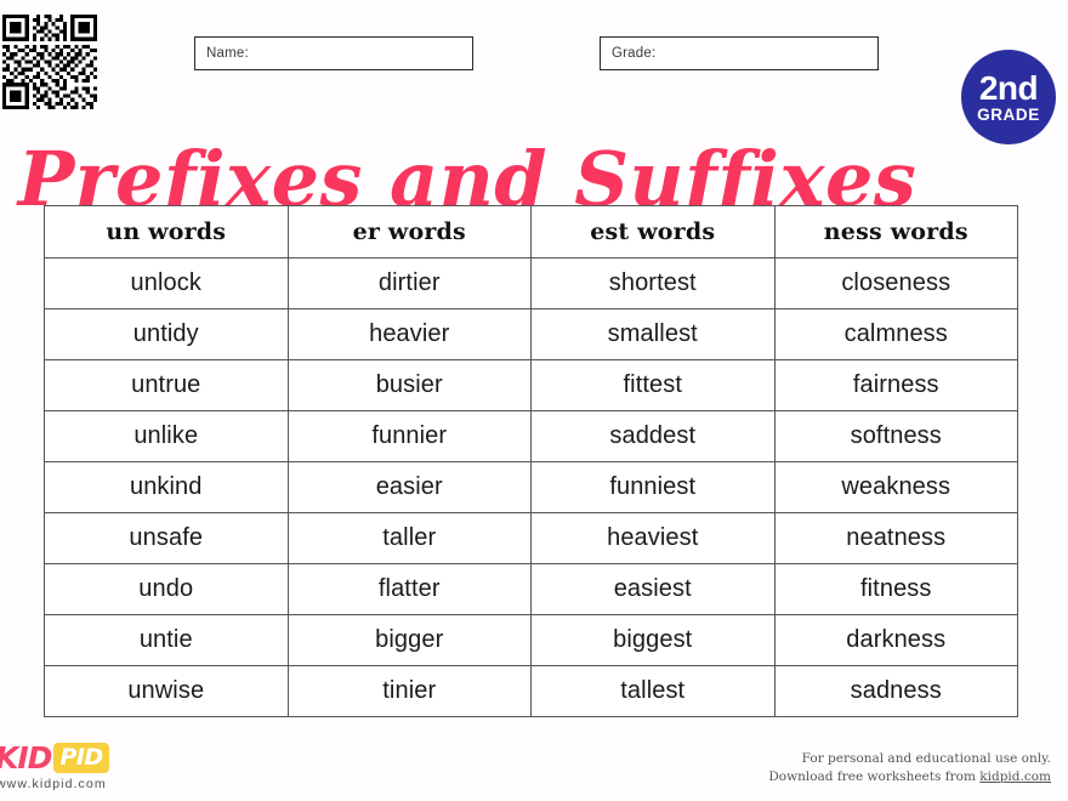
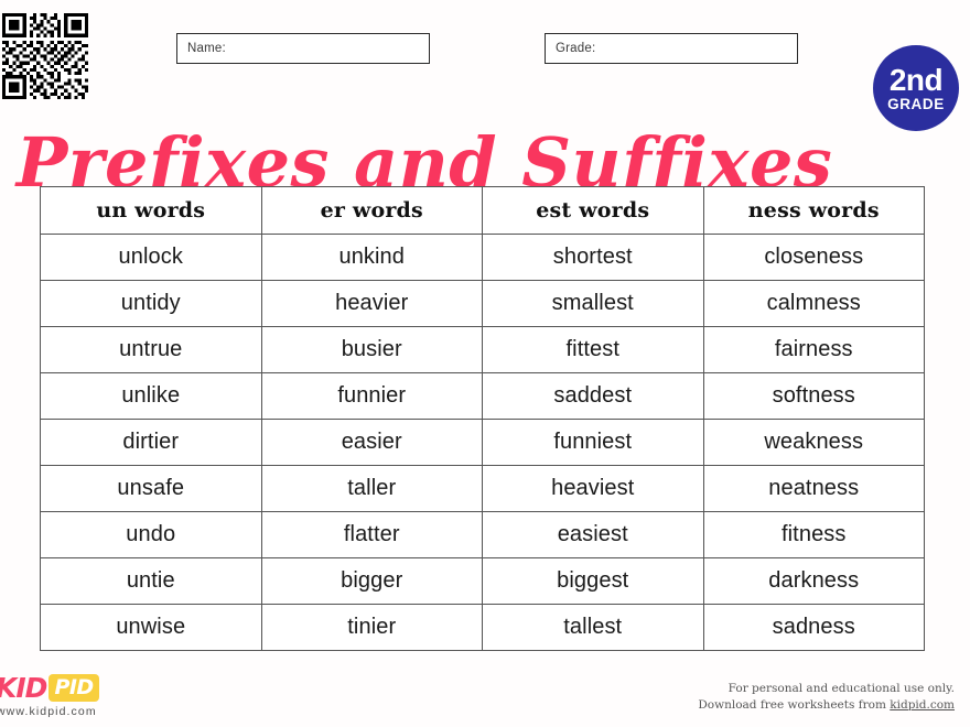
  Name:
  Grade:
  2nd
  GRADE
  Prefixes and Suffixes
  un words	er words	est words	ness words
- unlock	dirtier	shortest	closeness
+ unlock	unkind	shortest	closeness
  untidy	heavier	smallest	calmness
  untrue	busier	fittest	fairness
  unlike	funnier	saddest	softness
- unkind	easier	funniest	weakness
+ dirtier	easier	funniest	weakness
  unsafe	taller	heaviest	neatness
  undo	flatter	easiest	fitness
  untie	bigger	biggest	darkness
  unwise	tinier	tallest	sadness
  KID
  PID
  www.kidpid.com
  For personal and educational use only.
  Download free worksheets from kidpid.com
